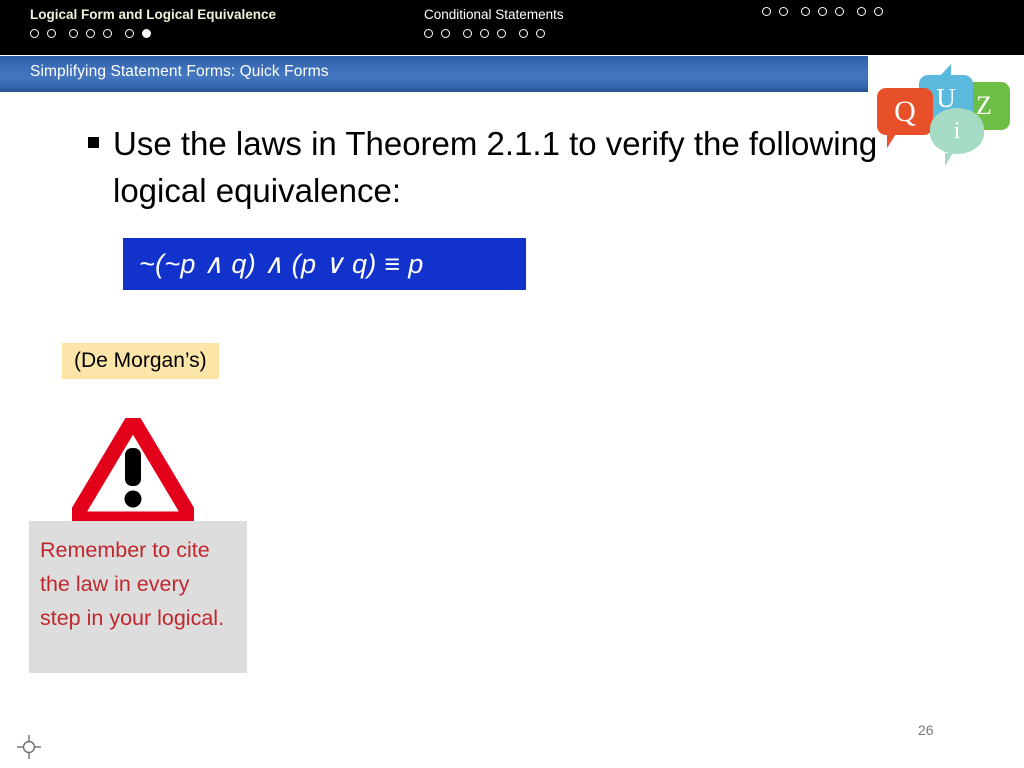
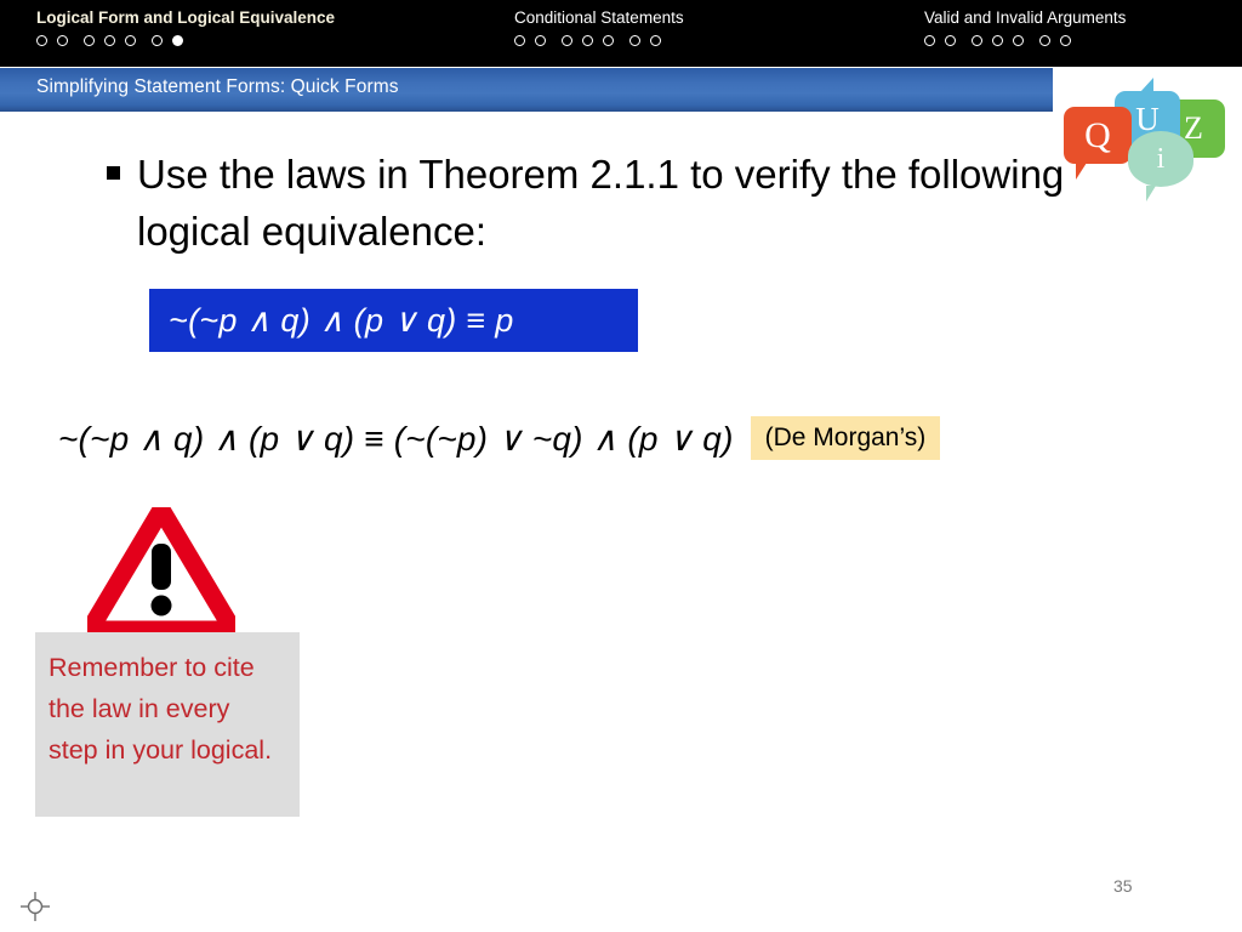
  Logical Form and Logical Equivalence
  Conditional Statements
+ Valid and Invalid Arguments
  Simplifying Statement Forms: Quick Forms
  Z
  U
  Q
  i
  Use the laws in Theorem 2.1.1 to verify the following logical equivalence:
  ~(~p ∧ q) ∧ (p ∨ q) ≡ p
+ ~(~p ∧ q) ∧ (p ∨ q) ≡ (~(~p) ∨ ~q) ∧ (p ∨ q)
  (De Morgan’s)
  Remember to cite the law in every step in your logical.
- 26
+ 35
